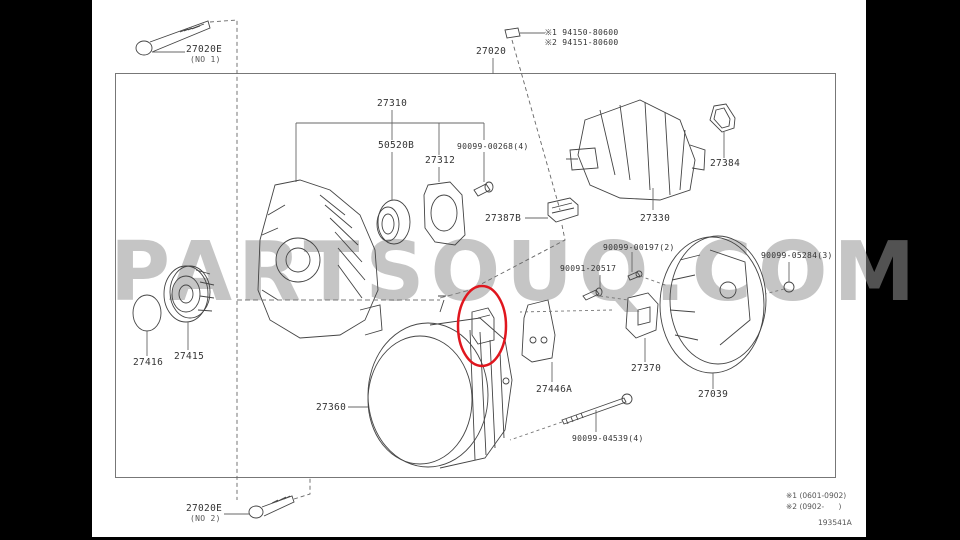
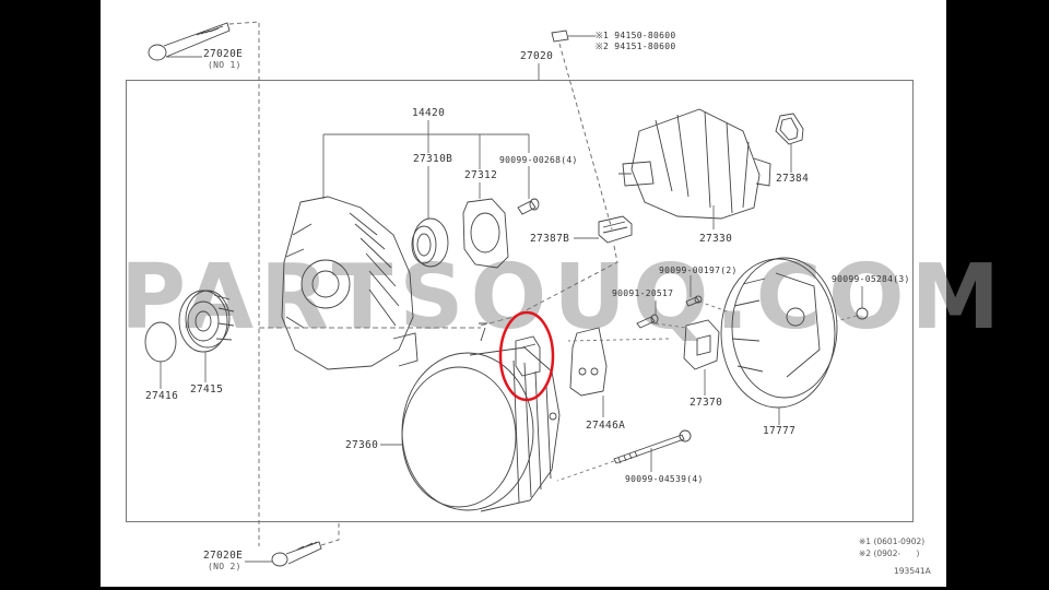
  PRTSOUQ.COM
  27020E
  (NO 1)
  27020
  ※1 94150-80600
  ※2 94151-80600
- 27310
+ 14420
- 50520B
+ 27310B
  27312
  90099-00268(4)
  27387B
  27330
  27384
  90099-00197(2)
  90091-20517
  90099-05284(3)
  27416
  27415
  27360
  27446A
  27370
- 27039
+ 17777
  90099-04539(4)
  27020E
  (NO 2)
  ※1 (0601-0902)
  ※2 (0902- )
  193541A
